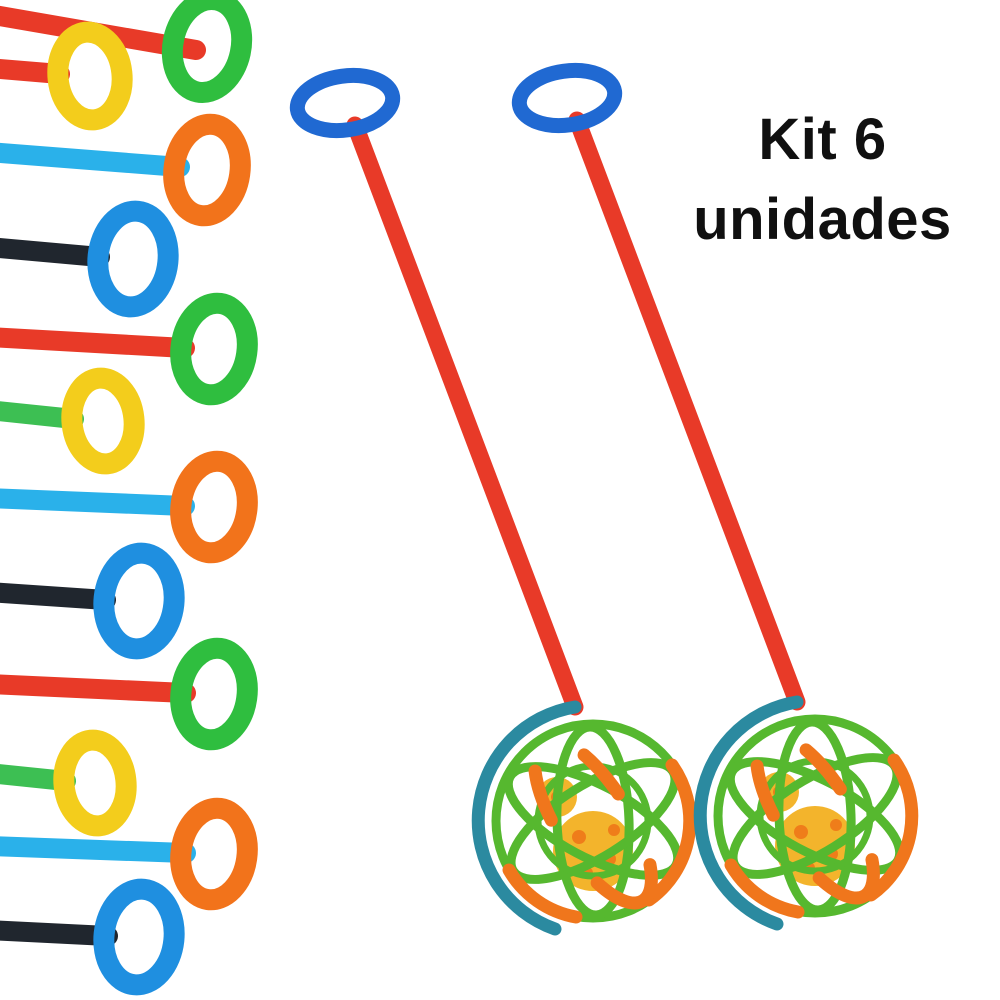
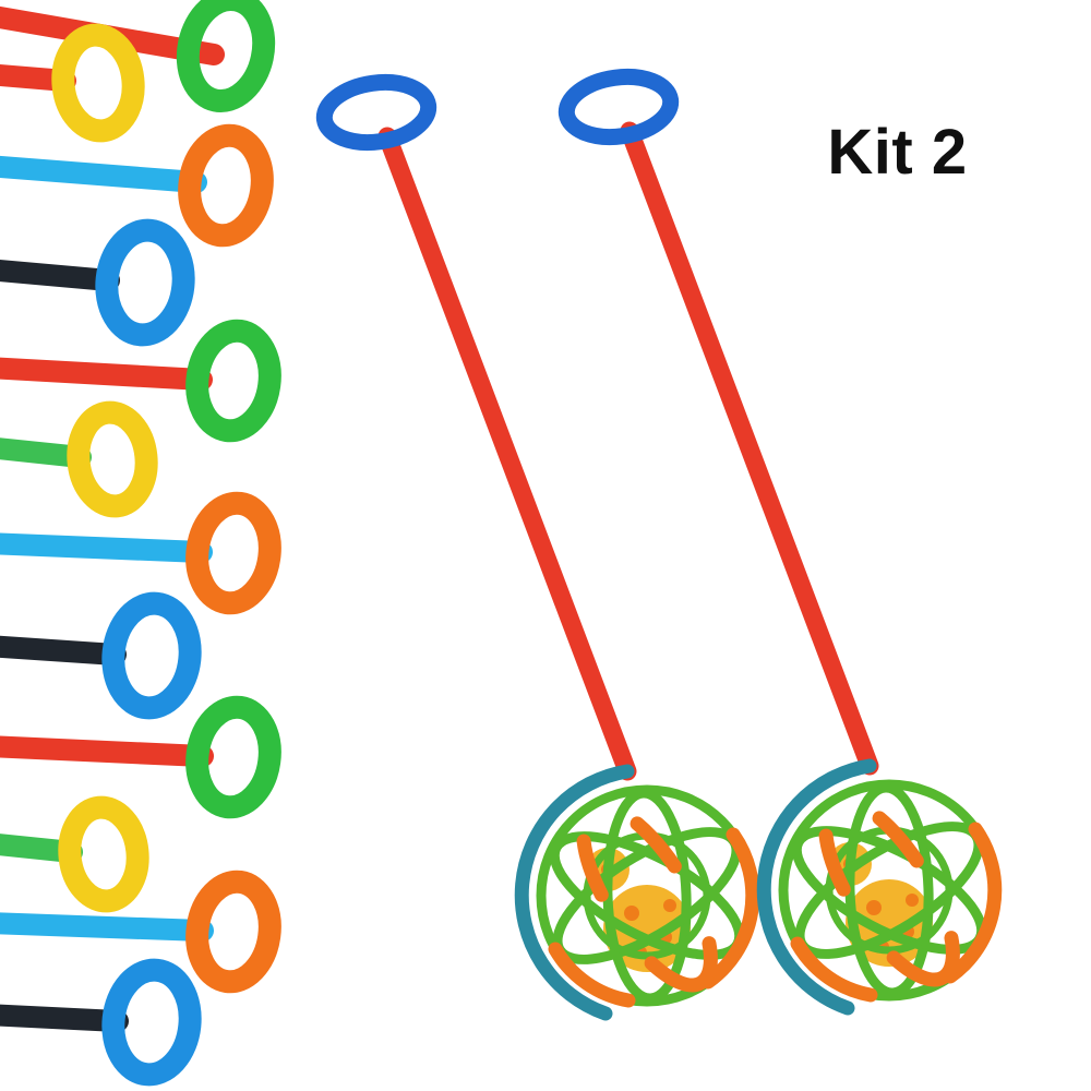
- Kit 6
+ Kit 2
- unidades
